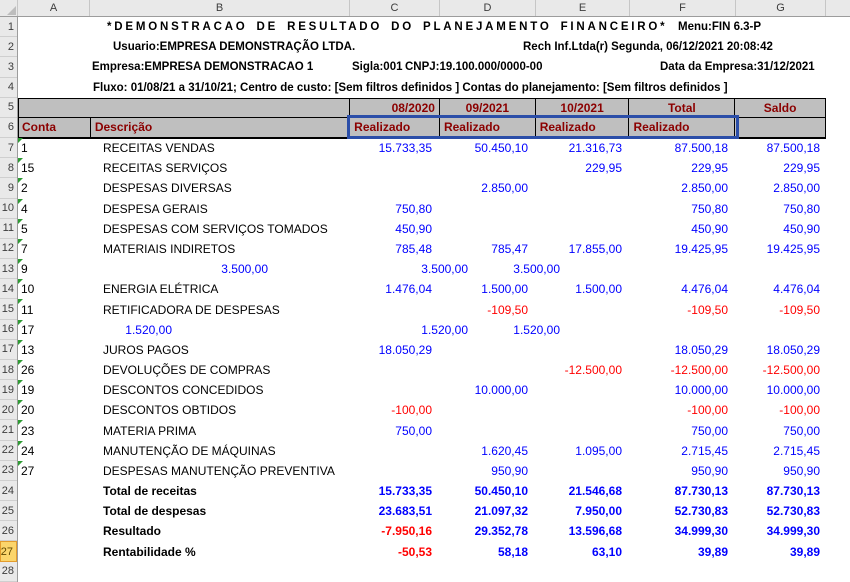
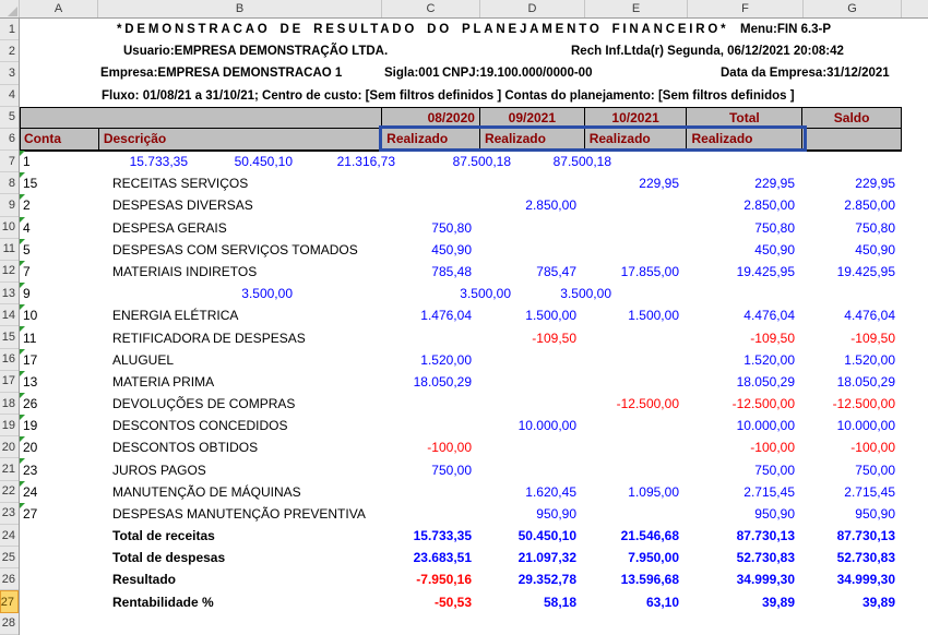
  A
  B
  C
  D
  E
  F
  G
  1
  2
  3
  4
  5
  6
  7
  8
  9
  10
  11
  12
  13
  14
  15
  16
  17
  18
  19
  20
  21
  22
  23
  24
  25
  26
  27
  28
  *DEMONSTRACAO DE RESULTADO DO PLANEJAMENTO FINANCEIRO*
  Menu:FIN 6.3-P
  Usuario:EMPRESA DEMONSTRAÇÃO LTDA.
  Rech Inf.Ltda(r) Segunda, 06/12/2021 20:08:42
  Empresa:EMPRESA DEMONSTRACAO 1
  Sigla:001
  CNPJ:19.100.000/0000-00
  Data da Empresa:31/12/2021
  Fluxo: 01/08/21 a 31/10/21; Centro de custo: [Sem filtros definidos ] Contas do planejamento: [Sem filtros definidos ]
  08/2020
  09/2021
  10/2021
  Total
  Saldo
  Conta
  Descrição
  Realizado
  Realizado
  Realizado
  Realizado
  1
- RECEITAS VENDAS
  15.733,35
  50.450,10
  21.316,73
  87.500,18
  87.500,18
  15
  RECEITAS SERVIÇOS
  229,95
  229,95
  229,95
  2
  DESPESAS DIVERSAS
  2.850,00
  2.850,00
  2.850,00
  4
  DESPESA GERAIS
  750,80
  750,80
  750,80
  5
  DESPESAS COM SERVIÇOS TOMADOS
  450,90
  450,90
  450,90
  7
  MATERIAIS INDIRETOS
  785,48
  785,47
  17.855,00
  19.425,95
  19.425,95
  9
  3.500,00
  3.500,00
  3.500,00
  10
  ENERGIA ELÉTRICA
  1.476,04
  1.500,00
  1.500,00
  4.476,04
  4.476,04
  11
  RETIFICADORA DE DESPESAS
  -109,50
  -109,50
  -109,50
  17
+ ALUGUEL
  1.520,00
  1.520,00
  1.520,00
  13
- JUROS PAGOS
+ MATERIA PRIMA
  18.050,29
  18.050,29
  18.050,29
  26
  DEVOLUÇÕES DE COMPRAS
  -12.500,00
  -12.500,00
  -12.500,00
  19
  DESCONTOS CONCEDIDOS
  10.000,00
  10.000,00
  10.000,00
  20
  DESCONTOS OBTIDOS
  -100,00
  -100,00
  -100,00
  23
- MATERIA PRIMA
+ JUROS PAGOS
  750,00
  750,00
  750,00
  24
  MANUTENÇÃO DE MÁQUINAS
  1.620,45
  1.095,00
  2.715,45
  2.715,45
  27
  DESPESAS MANUTENÇÃO PREVENTIVA
  950,90
  950,90
  950,90
  Total de receitas
  15.733,35
  50.450,10
  21.546,68
  87.730,13
  87.730,13
  Total de despesas
  23.683,51
  21.097,32
  7.950,00
  52.730,83
  52.730,83
  Resultado
  -7.950,16
  29.352,78
  13.596,68
  34.999,30
  34.999,30
  Rentabilidade %
  -50,53
  58,18
  63,10
  39,89
  39,89
